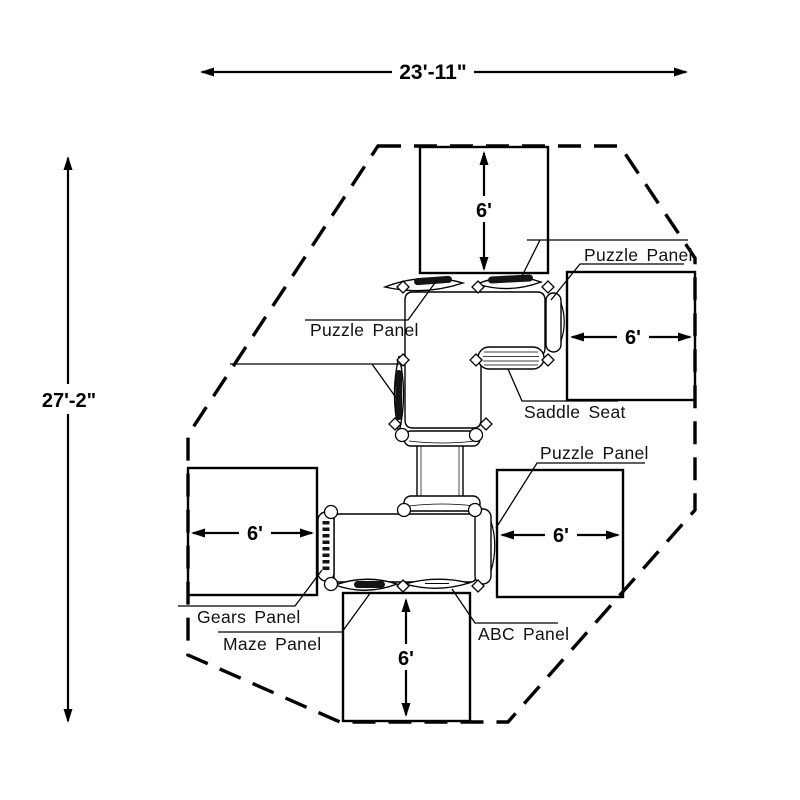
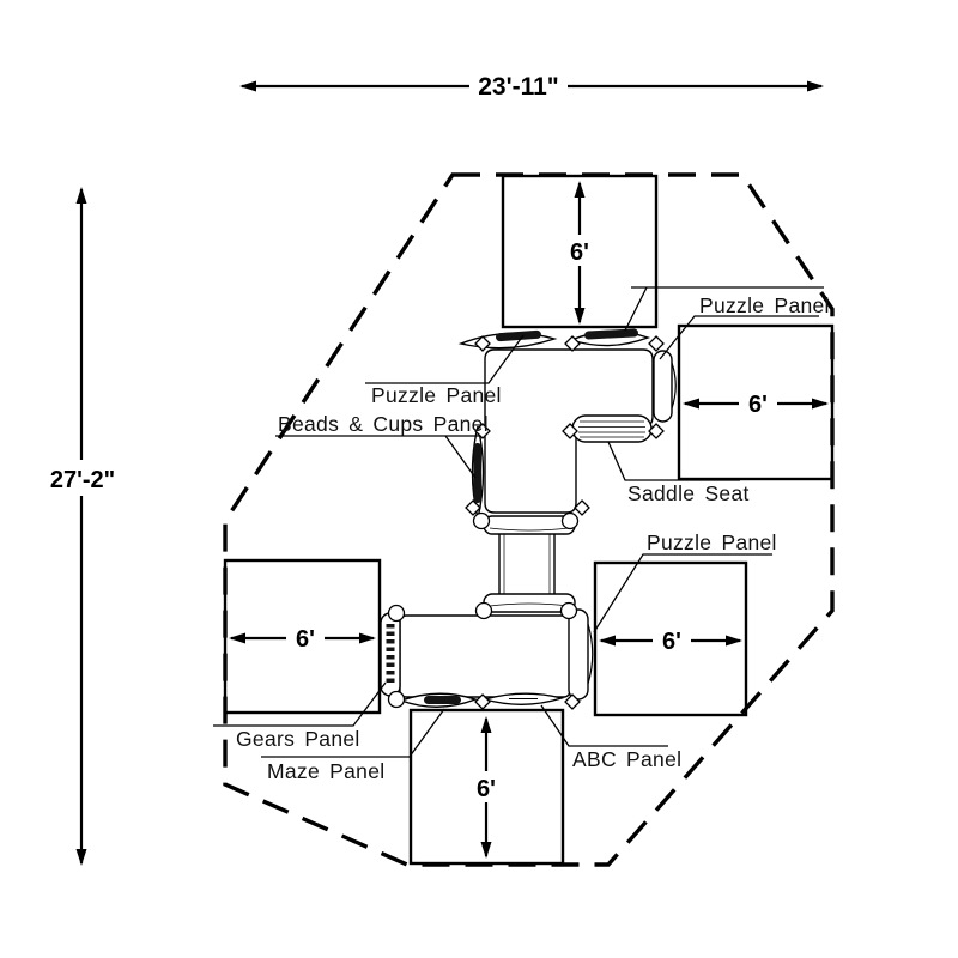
  23'-11"
  27'-2"
  6'
  6'
  6'
  6'
  6'
  Puzzle Panel
  Puzzle Panel
+ Beads & Cups Panel
  Saddle Seat
  Puzzle Panel
  Gears Panel
  Maze Panel
  ABC Panel
